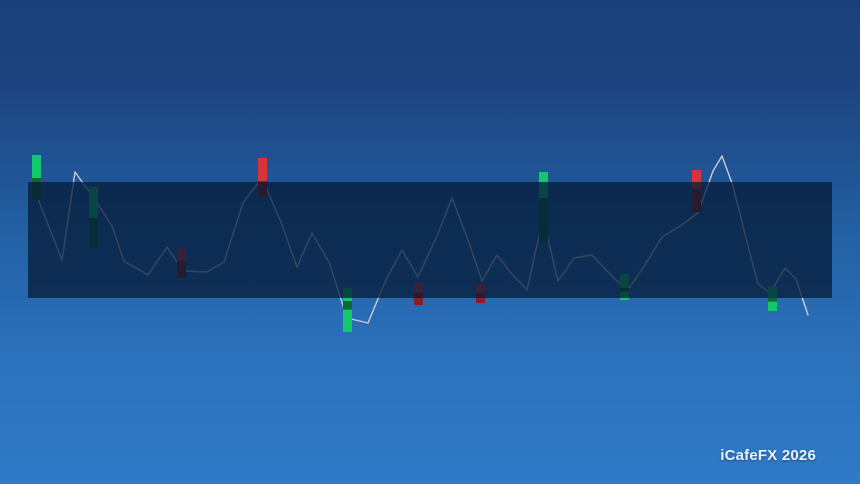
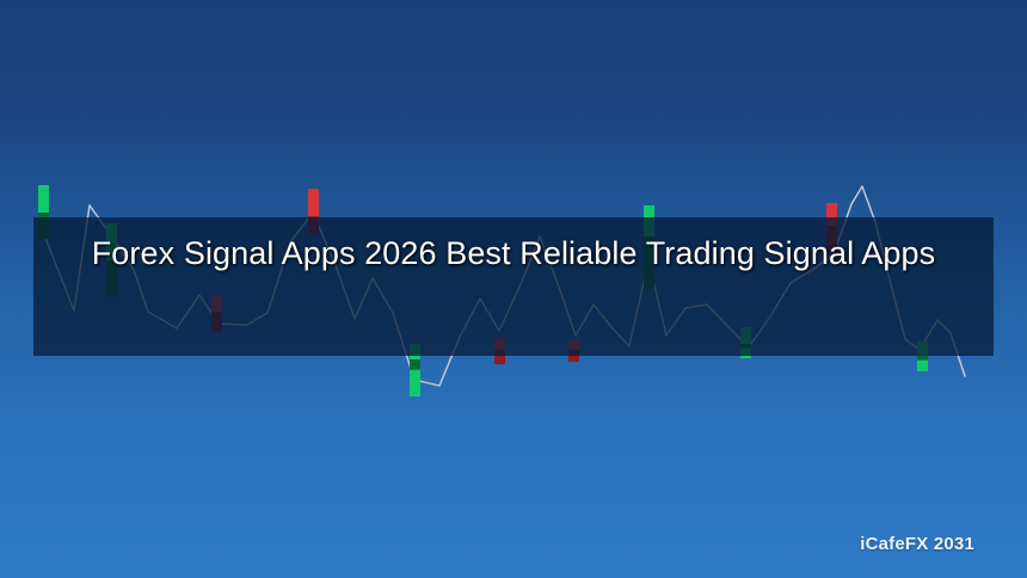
+ Forex Signal Apps 2026 Best Reliable Trading Signal Apps
- iCafeFX 2026
+ iCafeFX 2031
